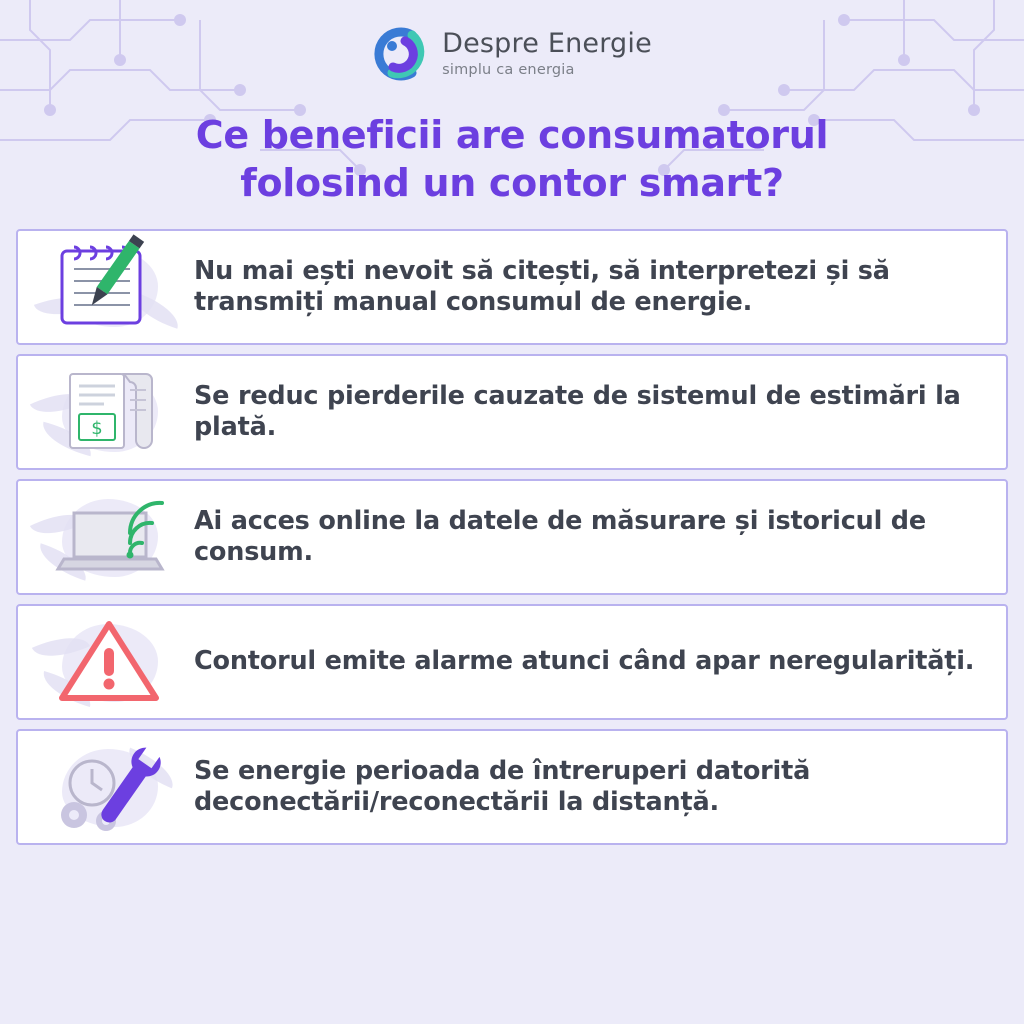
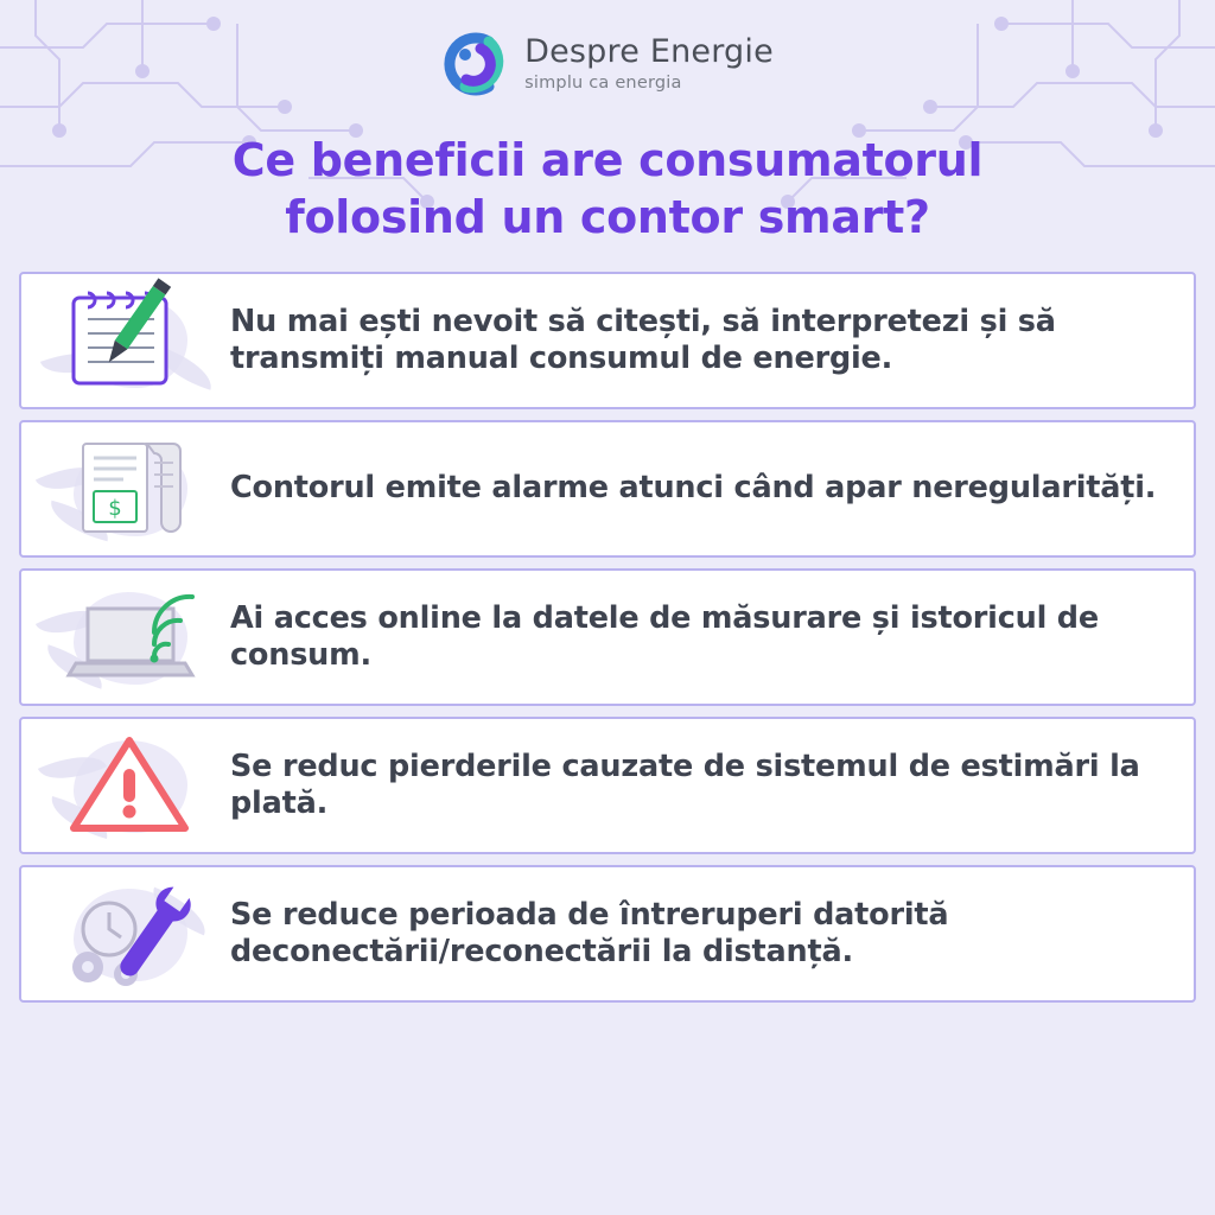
  Despre Energie
  simplu ca energia
  Ce beneficii are consumatorul
  folosind un contor smart?
  Nu mai ești nevoit să citești, să interpretezi și să transmiți manual consumul de energie.
  $
- Se reduc pierderile cauzate de sistemul de estimări la plată.
+ Contorul emite alarme atunci când apar neregularități.
  Ai acces online la datele de măsurare și istoricul de consum.
- Contorul emite alarme atunci când apar neregularități.
+ Se reduc pierderile cauzate de sistemul de estimări la plată.
- Se energie perioada de întreruperi datorită deconectării/reconectării la distanță.
+ Se reduce perioada de întreruperi datorită deconectării/reconectării la distanță.
